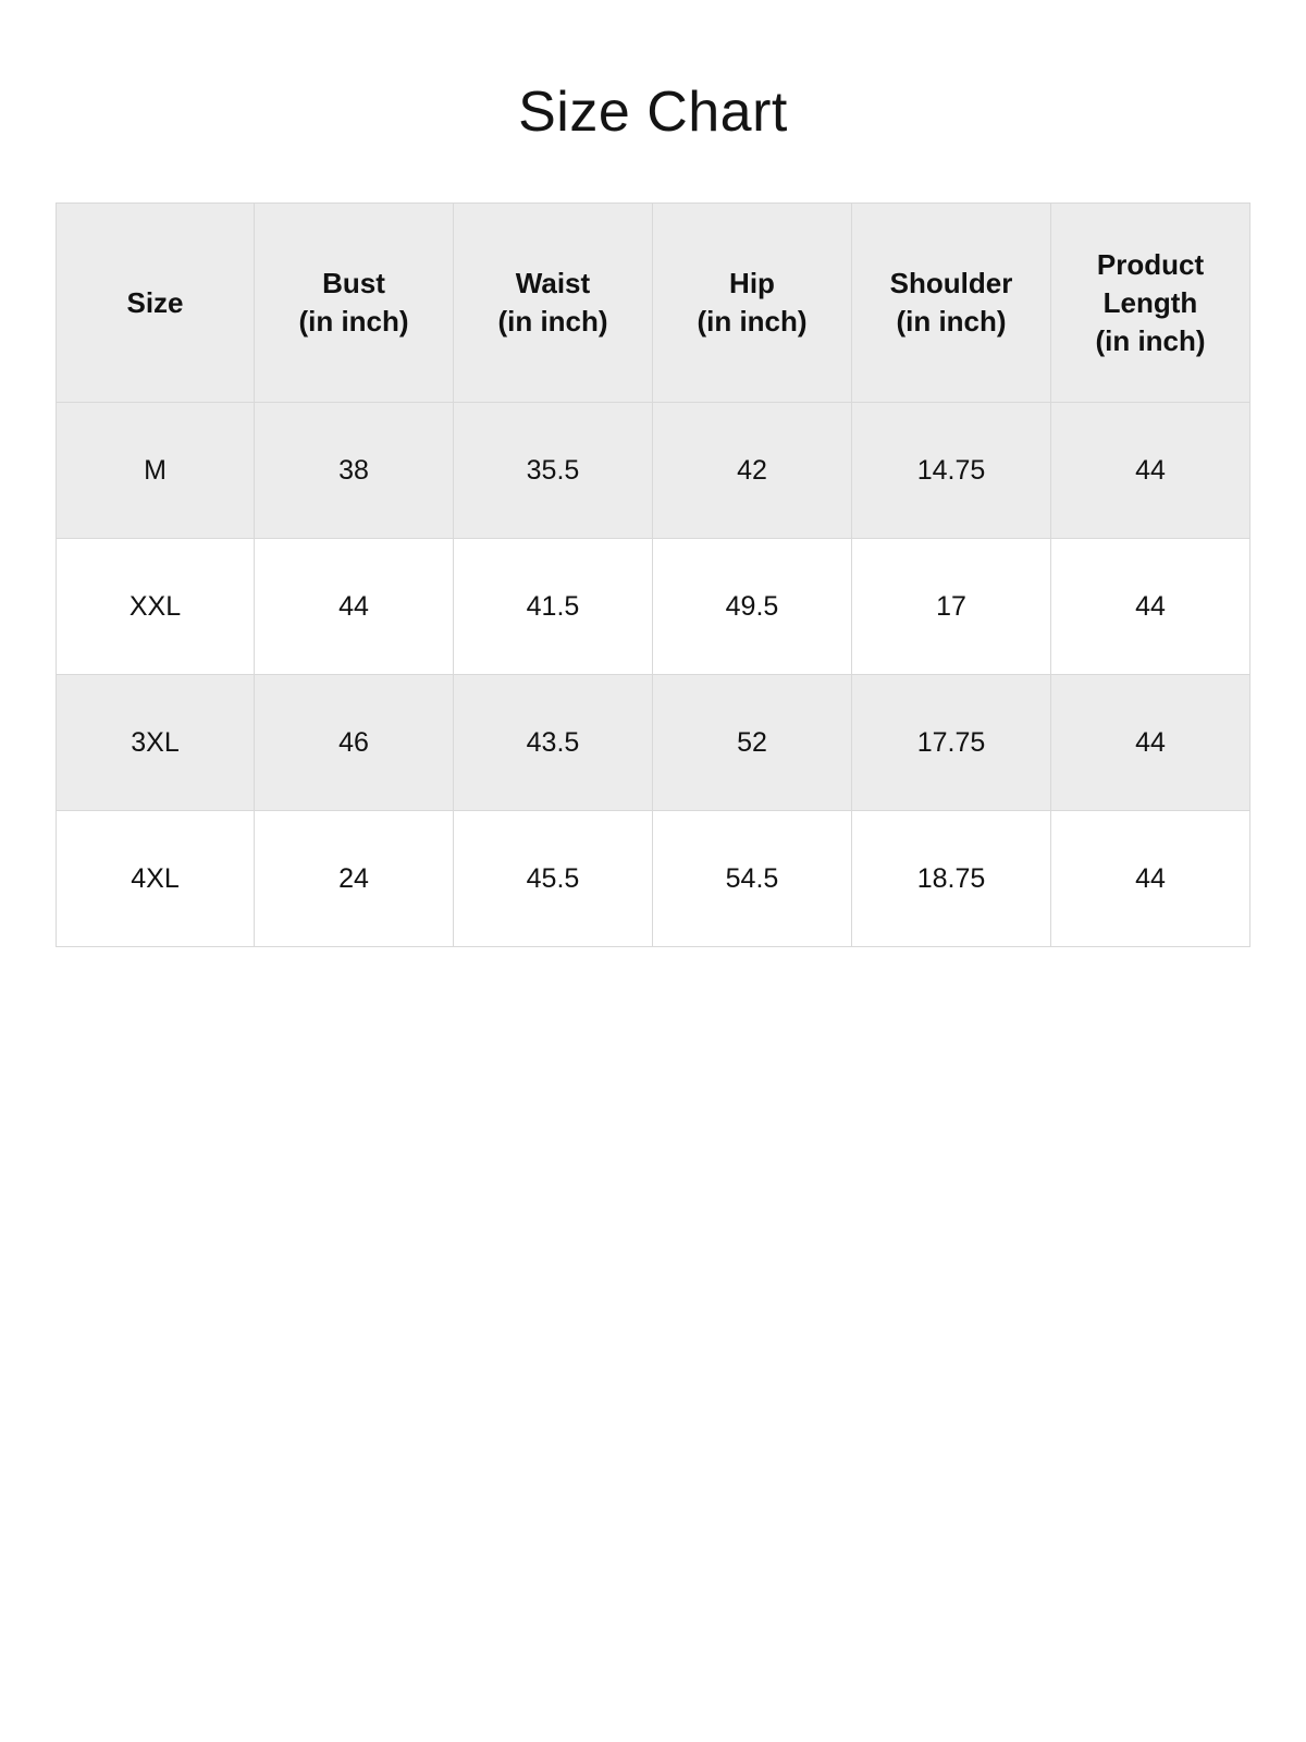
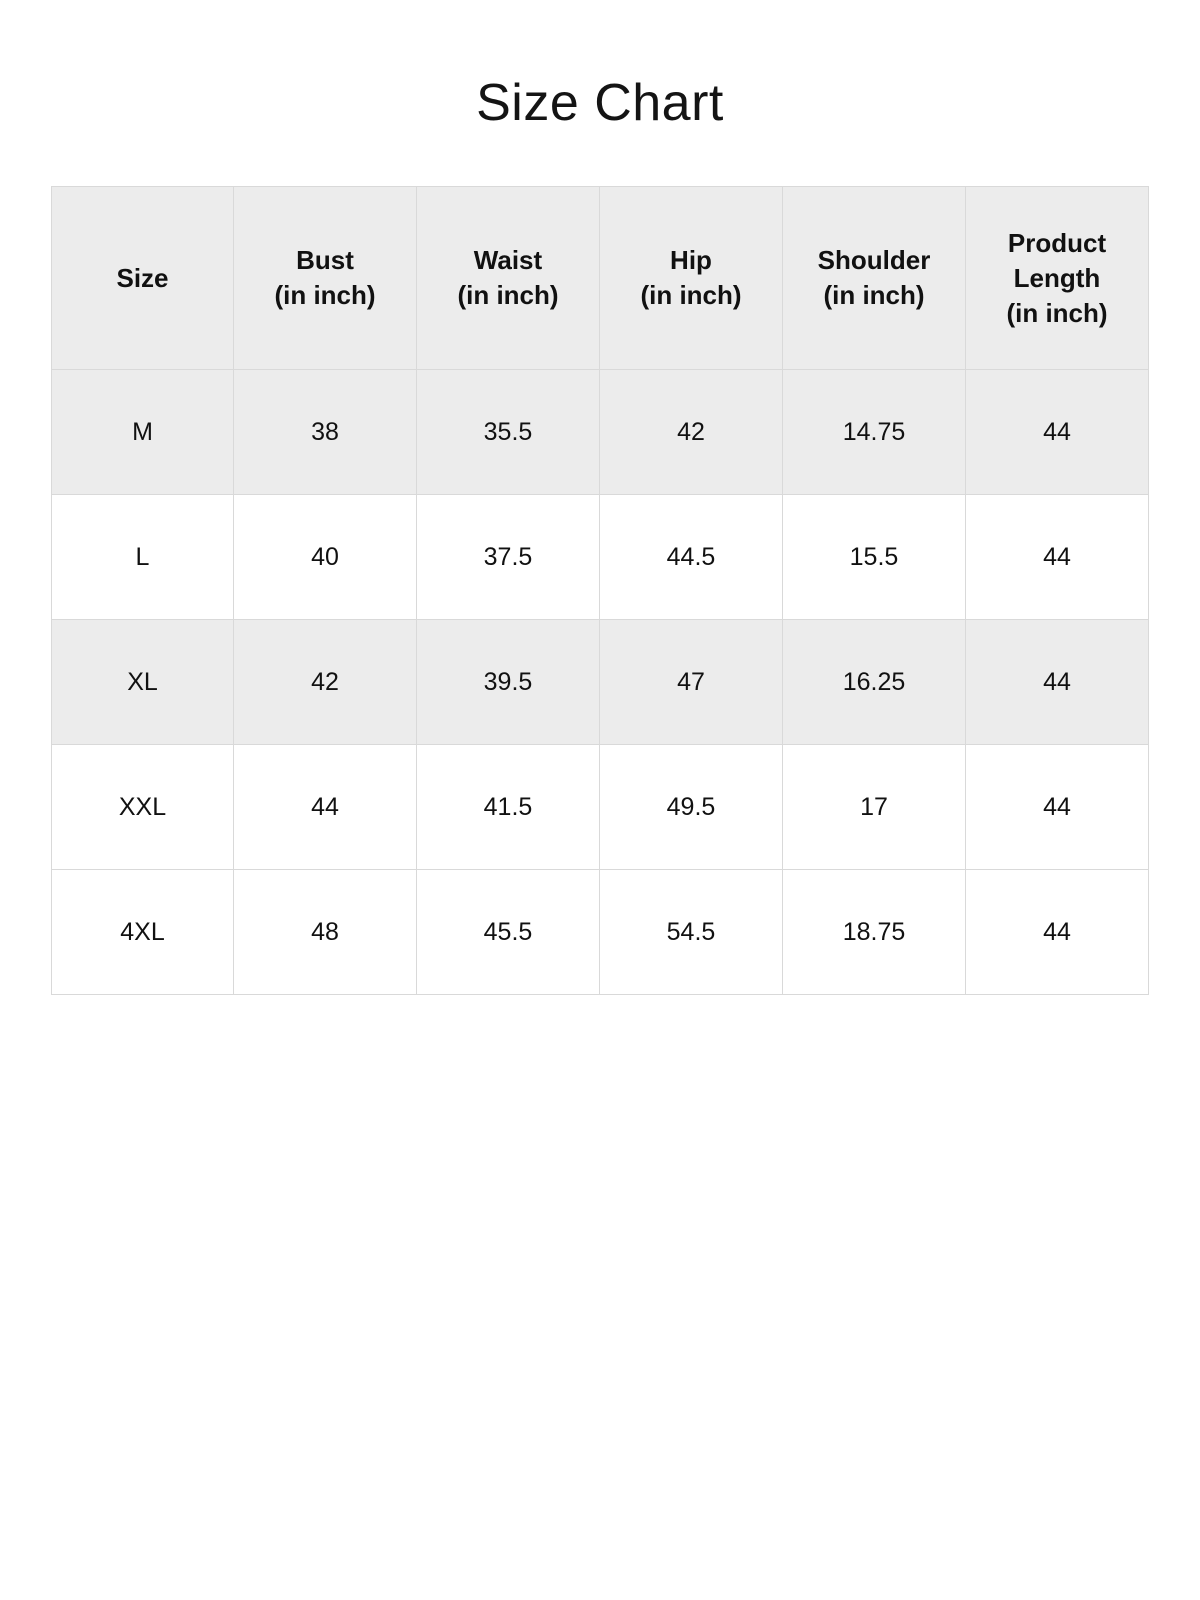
  Size Chart
  Size	Bust (in inch)	Waist (in inch)	Hip (in inch)	Shoulder (in inch)	Product Length (in inch)
  M	38	35.5	42	14.75	44
+ L	40	37.5	44.5	15.5	44
+ XL	42	39.5	47	16.25	44
  XXL	44	41.5	49.5	17	44
- 3XL	46	43.5	52	17.75	44
- 4XL	24	45.5	54.5	18.75	44
+ 4XL	48	45.5	54.5	18.75	44
